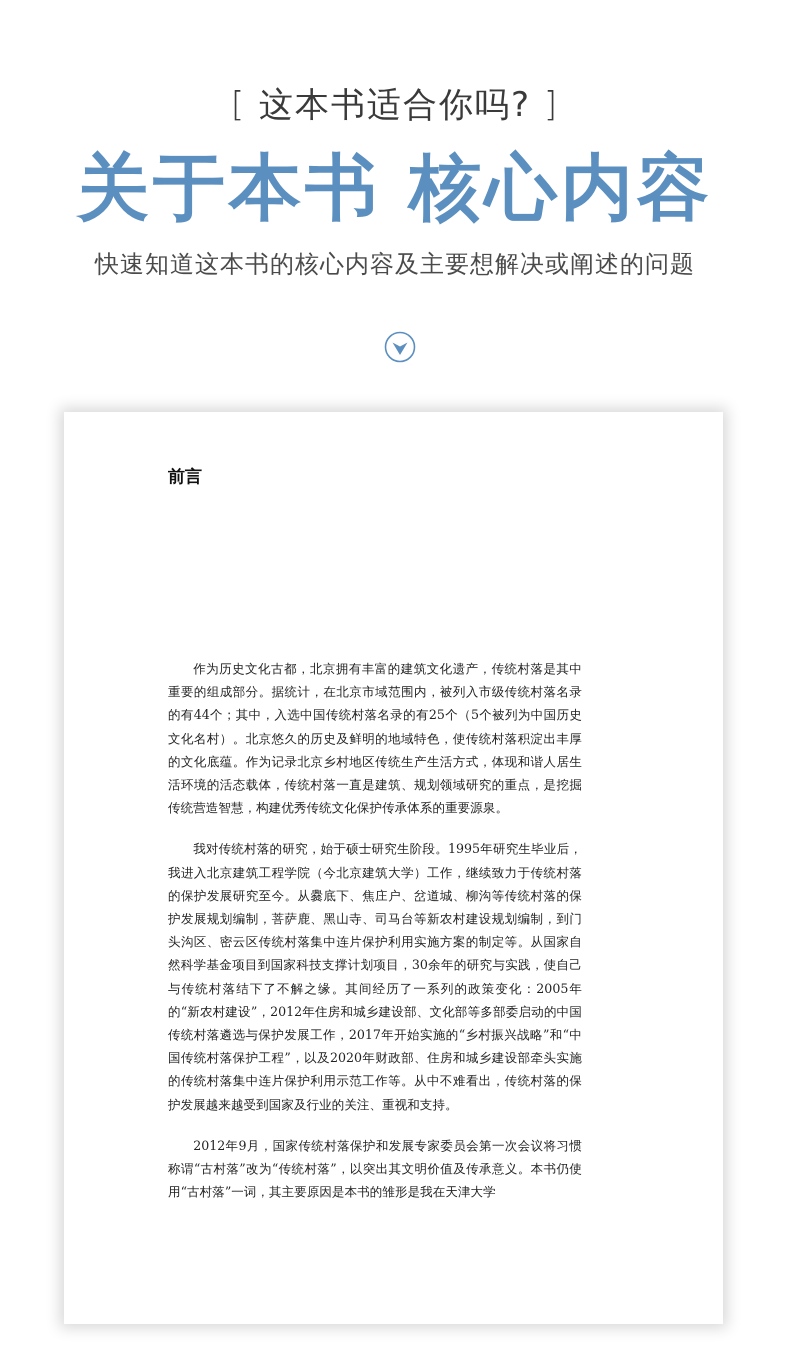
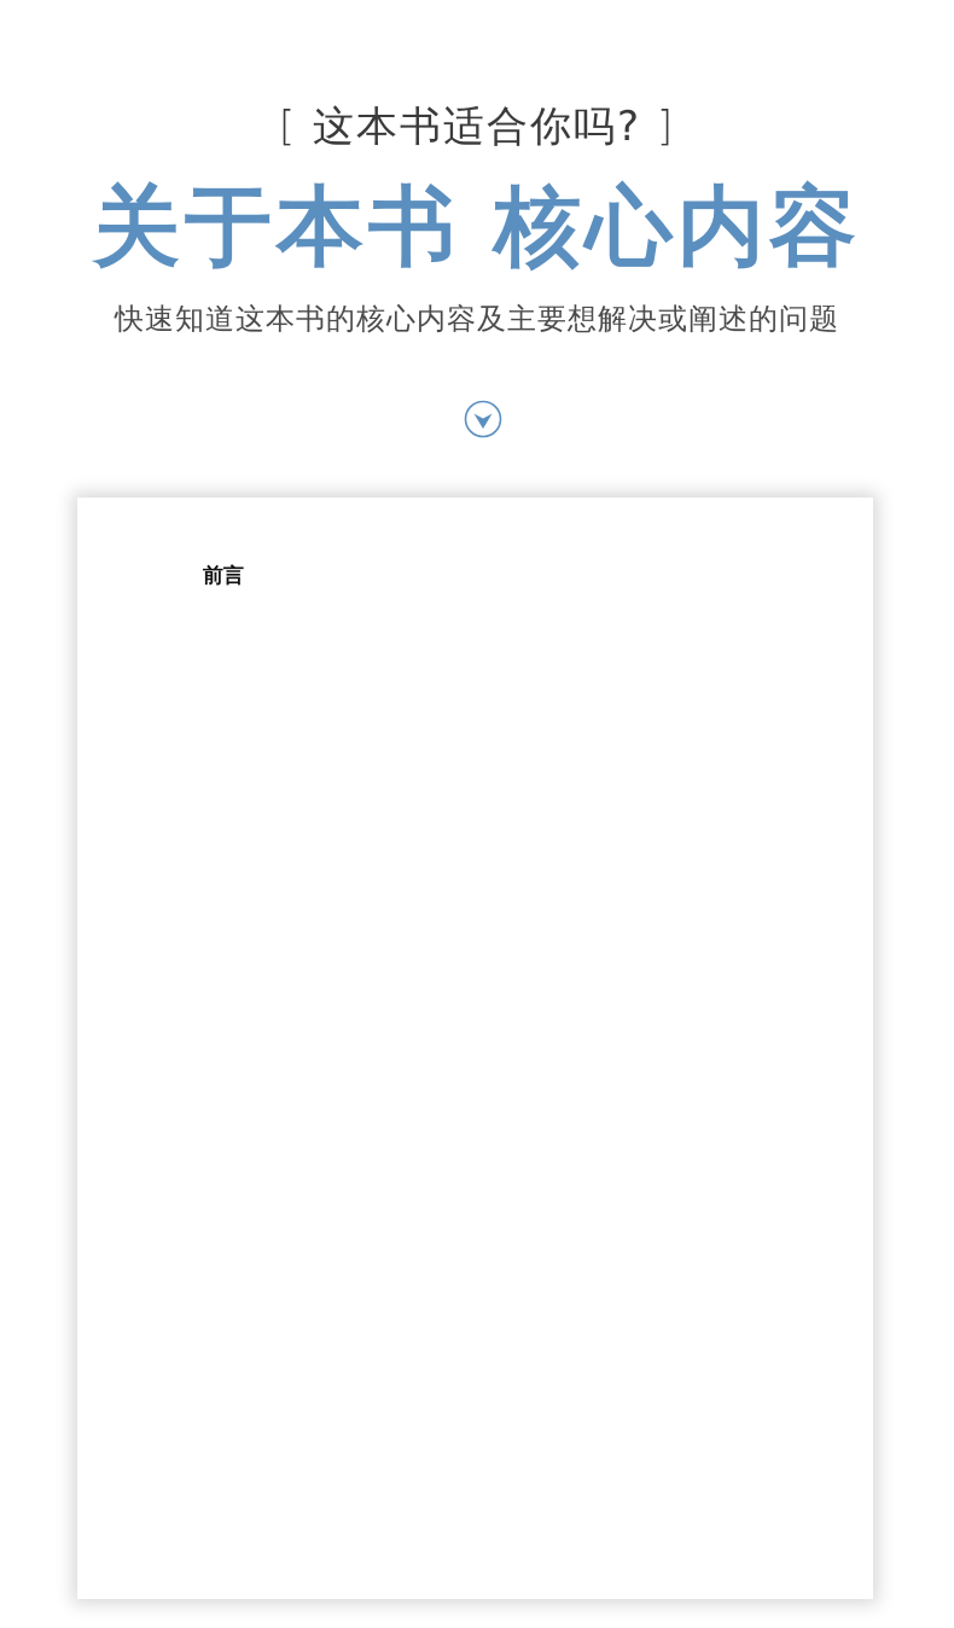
  [ 这本书适合你吗? ]
  关于本书 核心内容
  快速知道这本书的核心内容及主要想解决或阐述的问题
  前言
- 作为历史文化古都，北京拥有丰富的建筑文化遗产，传统村落是其中重要的组成部分。据统计，在北京市域范围内，被列入市级传统村落名录的有44个；其中，入选中国传统村落名录的有25个（5个被列为中国历史文化名村）。北京悠久的历史及鲜明的地域特色，使传统村落积淀出丰厚的文化底蕴。作为记录北京乡村地区传统生产生活方式，体现和谐人居生活环境的活态载体，传统村落一直是建筑、规划领域研究的重点，是挖掘传统营造智慧，构建优秀传统文化保护传承体系的重要源泉。
- 我对传统村落的研究，始于硕士研究生阶段。1995年研究生毕业后，我进入北京建筑工程学院（今北京建筑大学）工作，继续致力于传统村落的保护发展研究至今。从爨底下、焦庄户、岔道城、柳沟等传统村落的保护发展规划编制，菩萨鹿、黑山寺、司马台等新农村建设规划编制，到门头沟区、密云区传统村落集中连片保护利用实施方案的制定等。从国家自然科学基金项目到国家科技支撑计划项目，30余年的研究与实践，使自己与传统村落结下了不解之缘。其间经历了一系列的政策变化：2005年的“新农村建设”，2012年住房和城乡建设部、文化部等多部委启动的中国传统村落遴选与保护发展工作，2017年开始实施的“乡村振兴战略”和“中国传统村落保护工程”，以及2020年财政部、住房和城乡建设部牵头实施的传统村落集中连片保护利用示范工作等。从中不难看出，传统村落的保护发展越来越受到国家及行业的关注、重视和支持。
- 2012年9月，国家传统村落保护和发展专家委员会第一次会议将习惯称谓“古村落”改为“传统村落”，以突出其文明价值及传承意义。本书仍使用“古村落”一词，其主要原因是本书的雏形是我在天津大学
